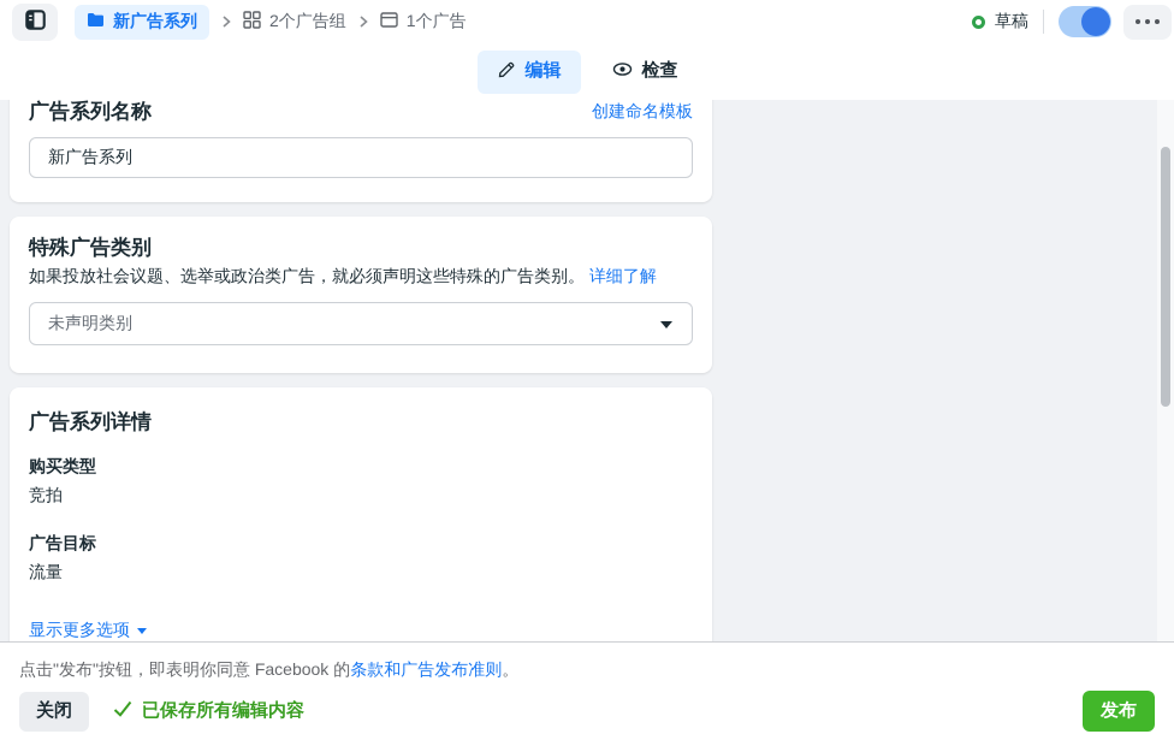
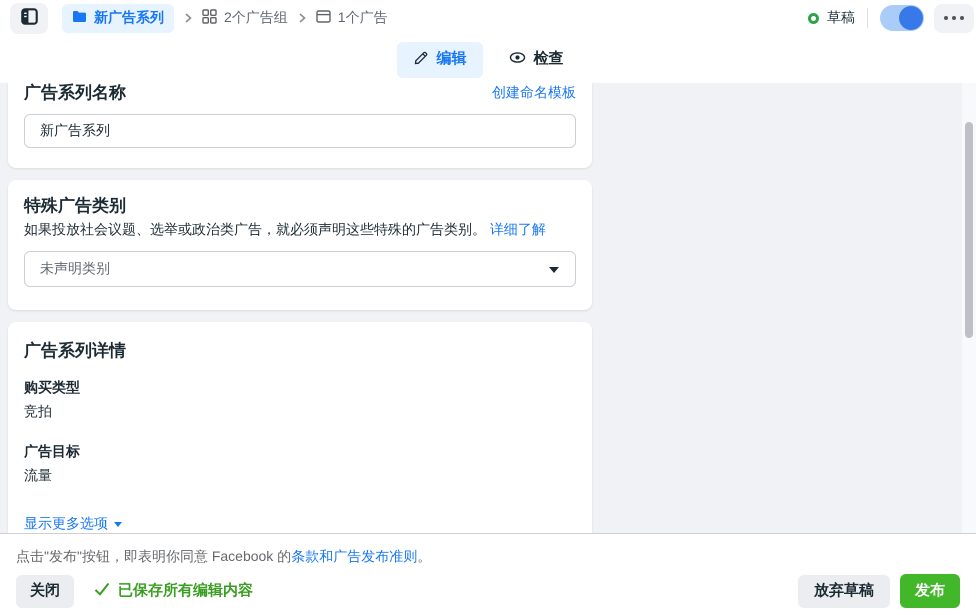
  新广告系列
  2个广告组
  1个广告
  草稿
  编辑
  检查
  广告系列名称
  创建命名模板
  新广告系列
  特殊广告类别
  如果投放社会议题、选举或政治类广告，就必须声明这些特殊的广告类别。 详细了解
  未声明类别
  广告系列详情
  购买类型
  竞拍
  广告目标
  流量
  显示更多选项
  点击"发布"按钮，即表明你同意 Facebook 的条款和广告发布准则。
  关闭
  已保存所有编辑内容
+ 放弃草稿
  发布
